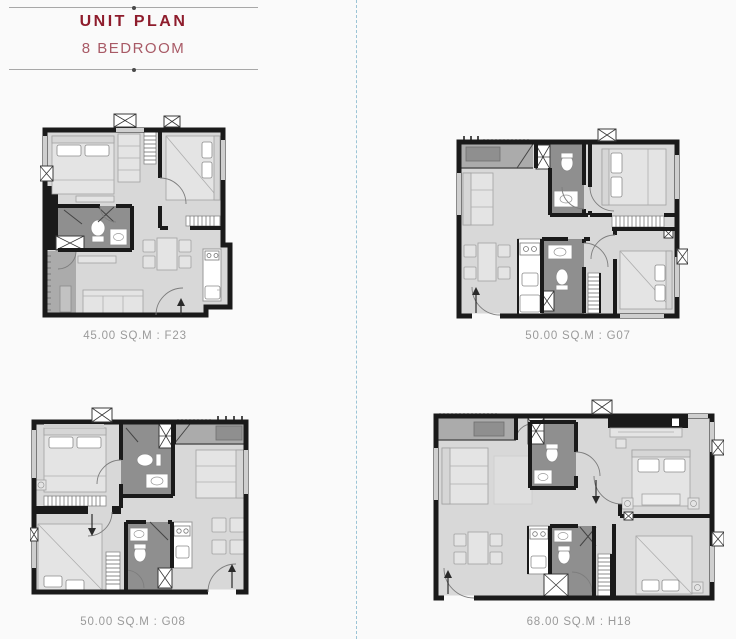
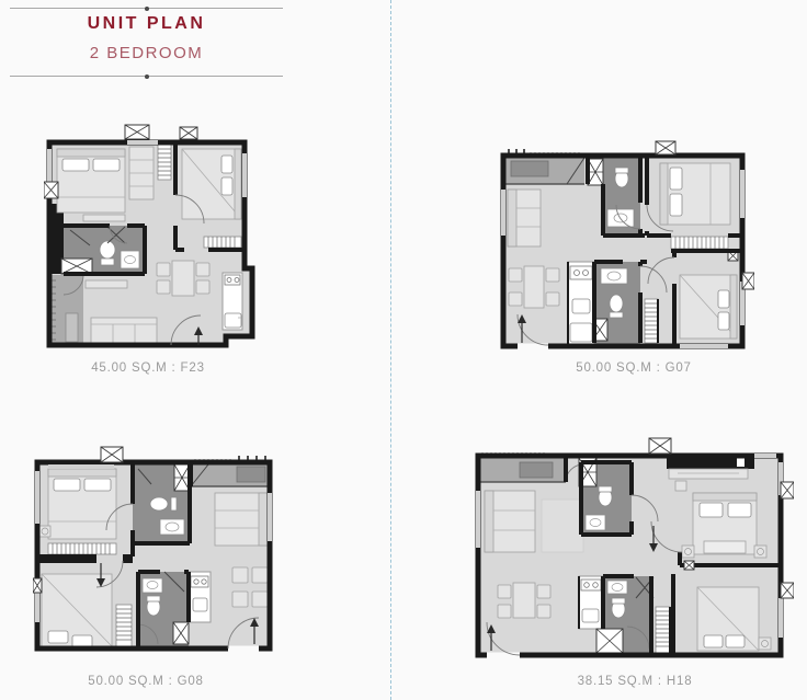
  UNIT PLAN
- 8 BEDROOM
+ 2 BEDROOM
  45.00 SQ.M : F23
  50.00 SQ.M : G07
  50.00 SQ.M : G08
- 68.00 SQ.M : H18
+ 38.15 SQ.M : H18
